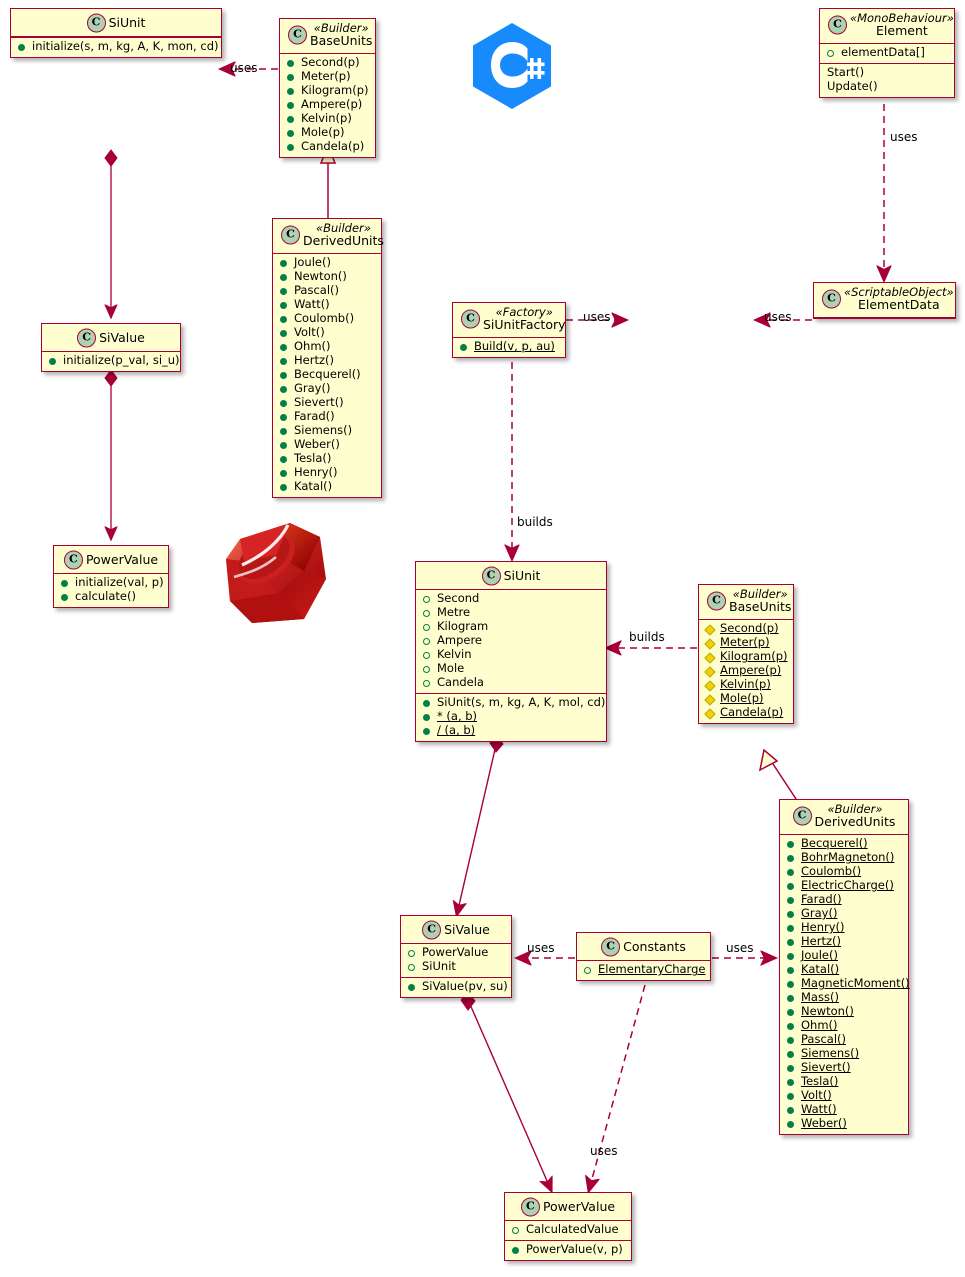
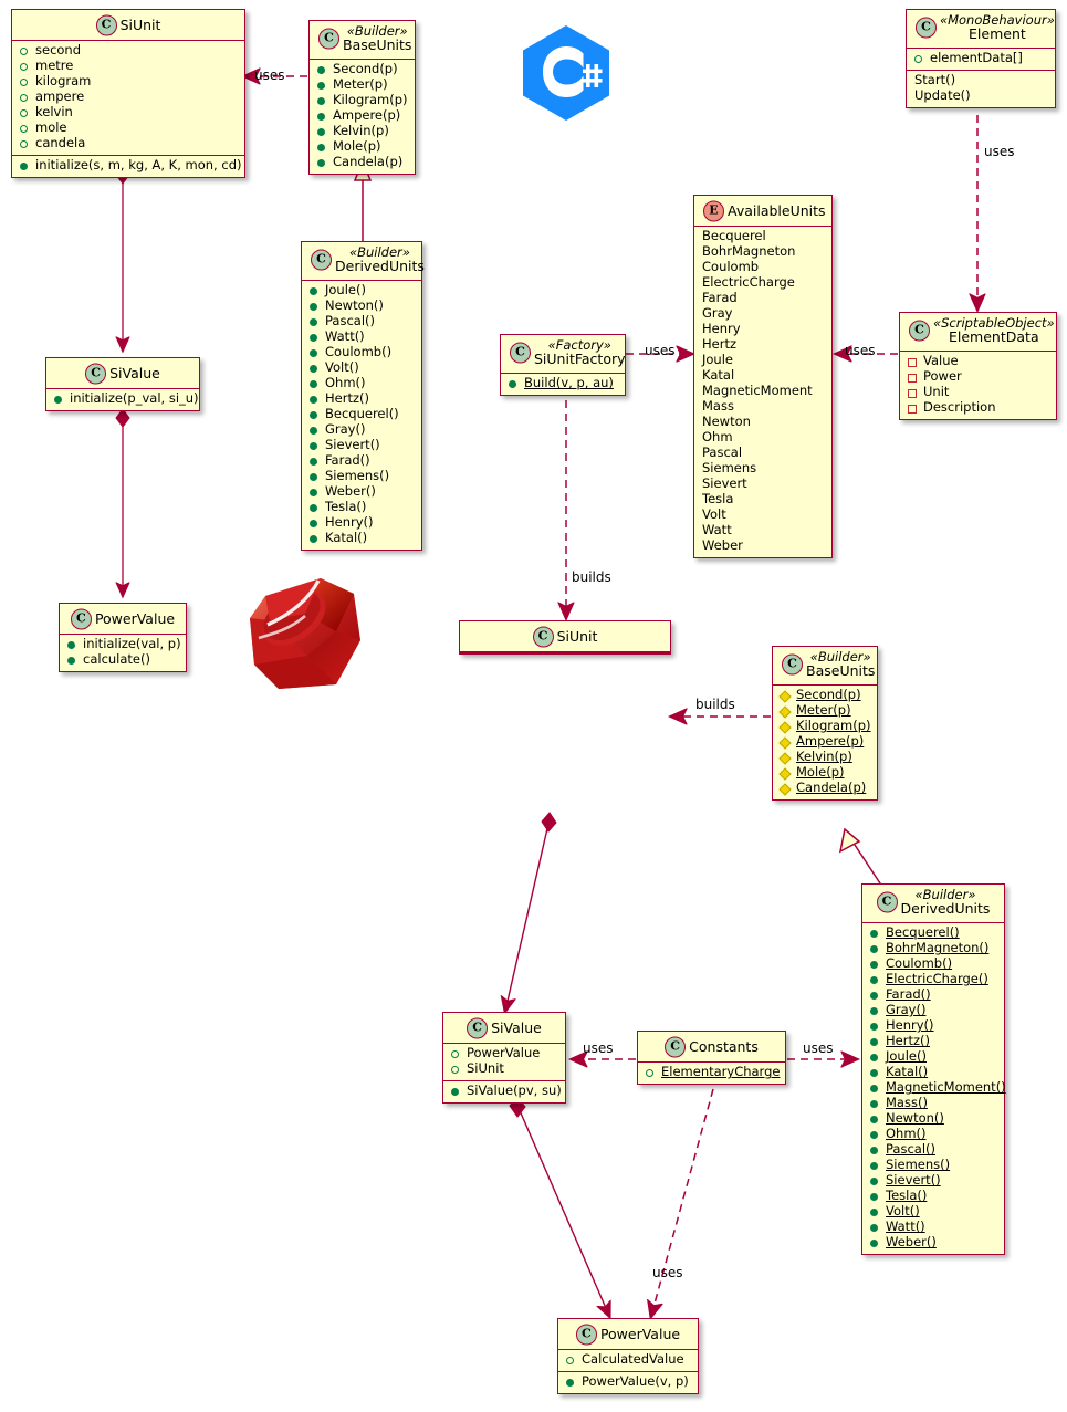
  uses
  uses
  uses
  uses
  builds
  builds
  uses
  uses
  uses
  C
  SiUnit
+ second
+ metre
+ kilogram
+ ampere
+ kelvin
+ mole
+ candela
  initialize(s, m, kg, A, K, mon, cd)
  C
  «Builder»
  BaseUnits
  Second(p)
  Meter(p)
  Kilogram(p)
  Ampere(p)
  Kelvin(p)
  Mole(p)
  Candela(p)
  C
  «Builder»
  DerivedUnits
  Joule()
  Newton()
  Pascal()
  Watt()
  Coulomb()
  Volt()
  Ohm()
  Hertz()
  Becquerel()
  Gray()
  Sievert()
  Farad()
  Siemens()
  Weber()
  Tesla()
  Henry()
  Katal()
  C
  SiValue
  initialize(p_val, si_u)
  C
  PowerValue
  initialize(val, p)
  calculate()
  C
  «MonoBehaviour»
  Element
  elementData[]
  Start()
  Update()
  C
  «ScriptableObject»
  ElementData
+ Value
+ Power
+ Unit
+ Description
+ E
+ AvailableUnits
+ Becquerel
+ BohrMagneton
+ Coulomb
+ ElectricCharge
+ Farad
+ Gray
+ Henry
+ Hertz
+ Joule
+ Katal
+ MagneticMoment
+ Mass
+ Newton
+ Ohm
+ Pascal
+ Siemens
+ Sievert
+ Tesla
+ Volt
+ Watt
+ Weber
  C
  «Factory»
  SiUnitFactory
  Build(v, p, au)
  C
  SiUnit
- Second
- Metre
- Kilogram
- Ampere
- Kelvin
- Mole
- Candela
- SiUnit(s, m, kg, A, K, mol, cd)
- * (a, b)
- / (a, b)
  C
  «Builder»
  BaseUnits
  Second(p)
  Meter(p)
  Kilogram(p)
  Ampere(p)
  Kelvin(p)
  Mole(p)
  Candela(p)
  C
  «Builder»
  DerivedUnits
  Becquerel()
  BohrMagneton()
  Coulomb()
  ElectricCharge()
  Farad()
  Gray()
  Henry()
  Hertz()
  Joule()
  Katal()
  MagneticMoment()
  Mass()
  Newton()
  Ohm()
  Pascal()
  Siemens()
  Sievert()
  Tesla()
  Volt()
  Watt()
  Weber()
  C
  SiValue
  PowerValue
  SiUnit
  SiValue(pv, su)
  C
  Constants
  ElementaryCharge
  C
  PowerValue
  CalculatedValue
  PowerValue(v, p)
